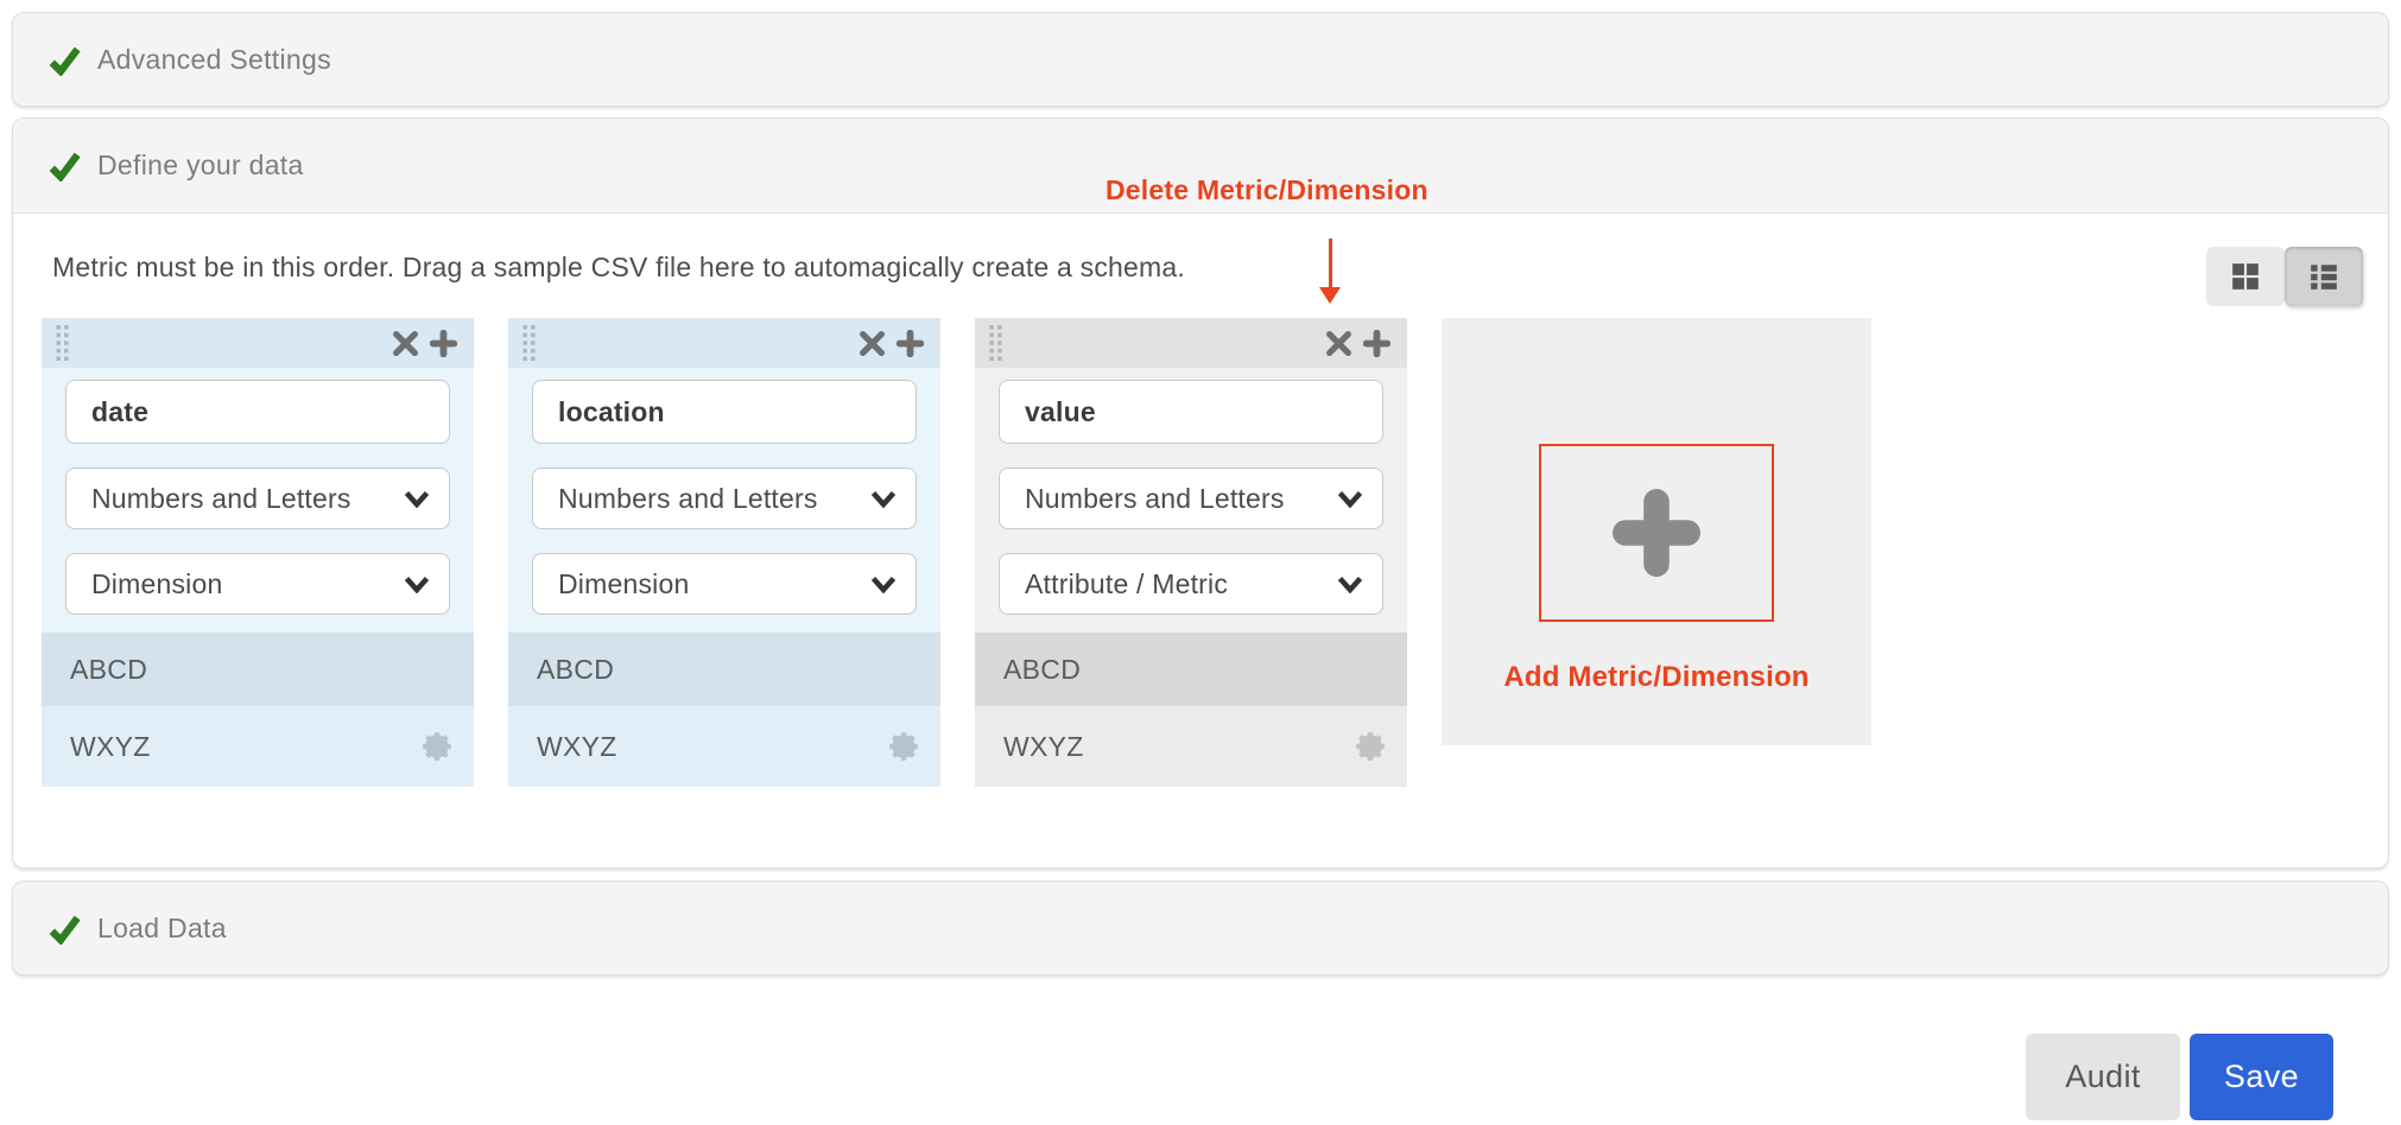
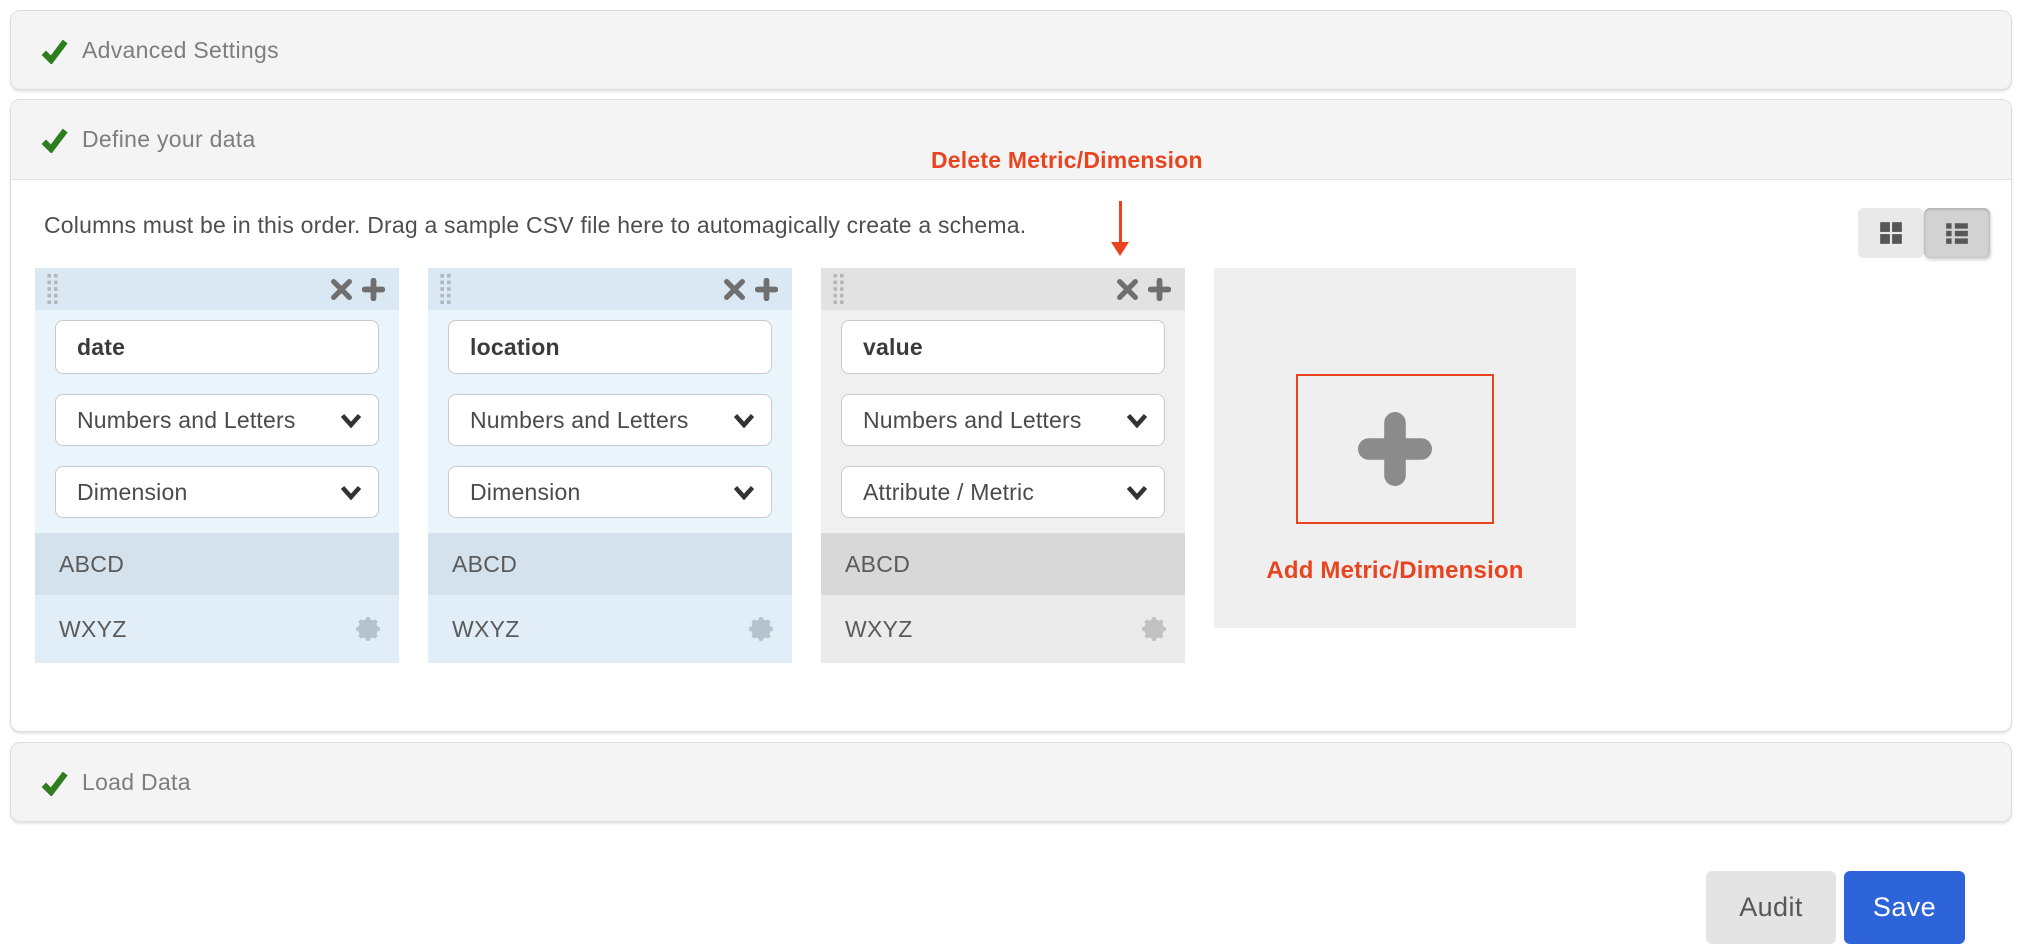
  Advanced Settings
  Define your data
  Delete Metric/Dimension
- Metric must be in this order. Drag a sample CSV file here to automagically create a schema.
+ Columns must be in this order. Drag a sample CSV file here to automagically create a schema.
  date
  Numbers and Letters
  Dimension
  ABCD
  WXYZ
  location
  Numbers and Letters
  Dimension
  ABCD
  WXYZ
  value
  Numbers and Letters
  Attribute / Metric
  ABCD
  WXYZ
  Add Metric/Dimension
  Load Data
  Audit
  Save
